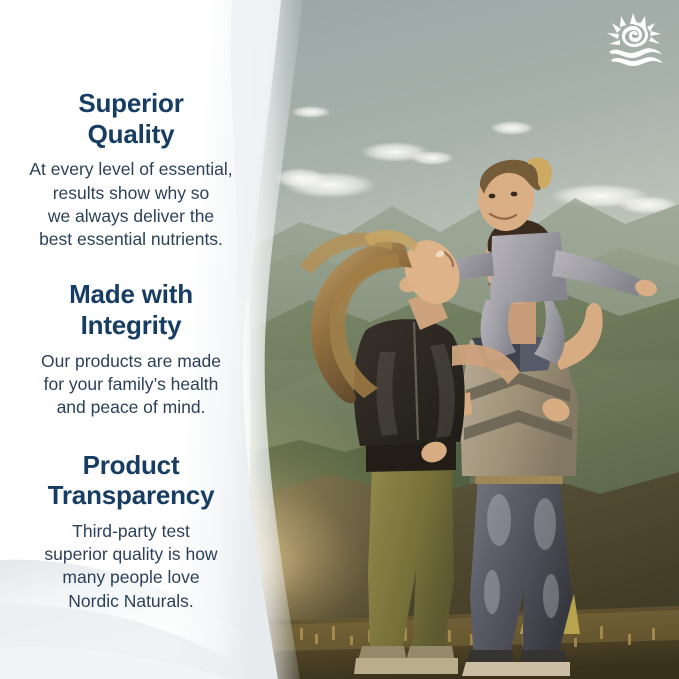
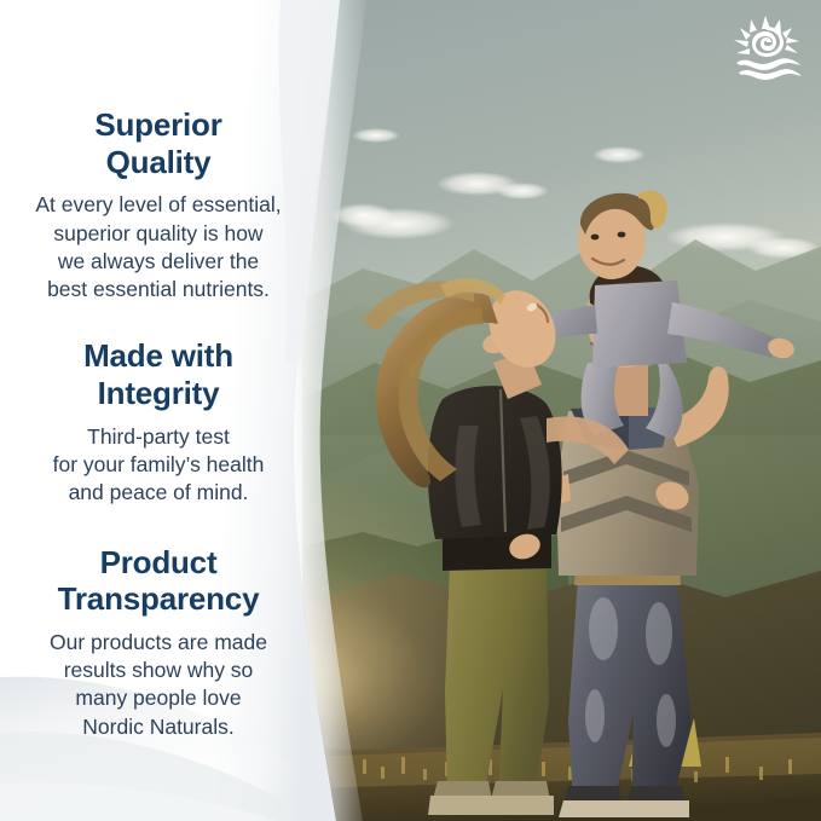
  Superior
  Quality
  At every level of essential,
- results show why so
+ superior quality is how
  we always deliver the
  best essential nutrients.
  Made with
  Integrity
- Our products are made
+ Third-party test
  for your family’s health
  and peace of mind.
  Product
  Transparency
- Third-party test
+ Our products are made
- superior quality is how
+ results show why so
  many people love
  Nordic Naturals.
